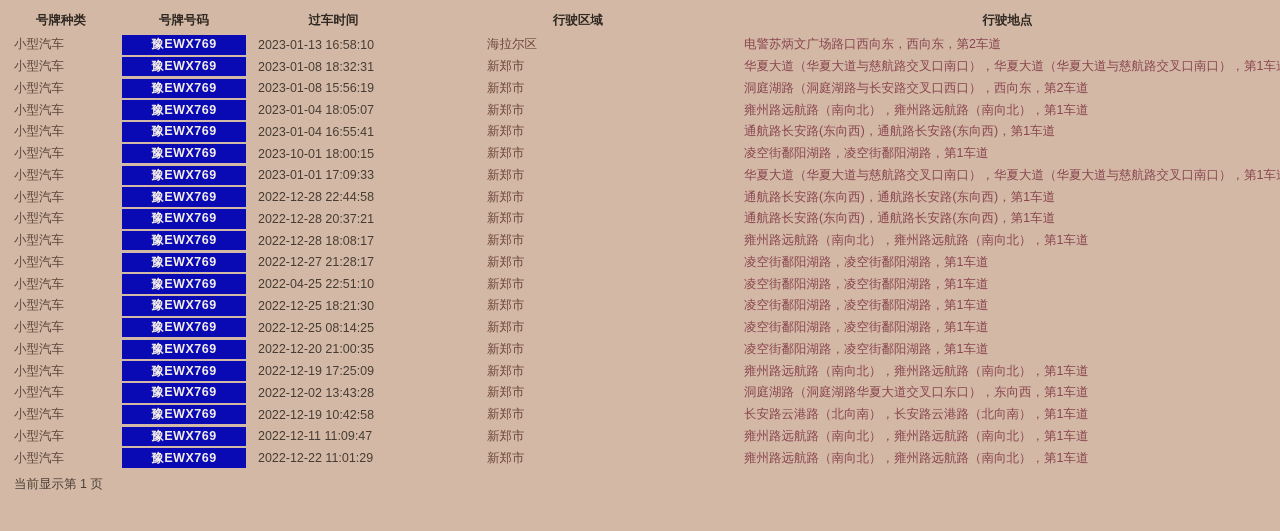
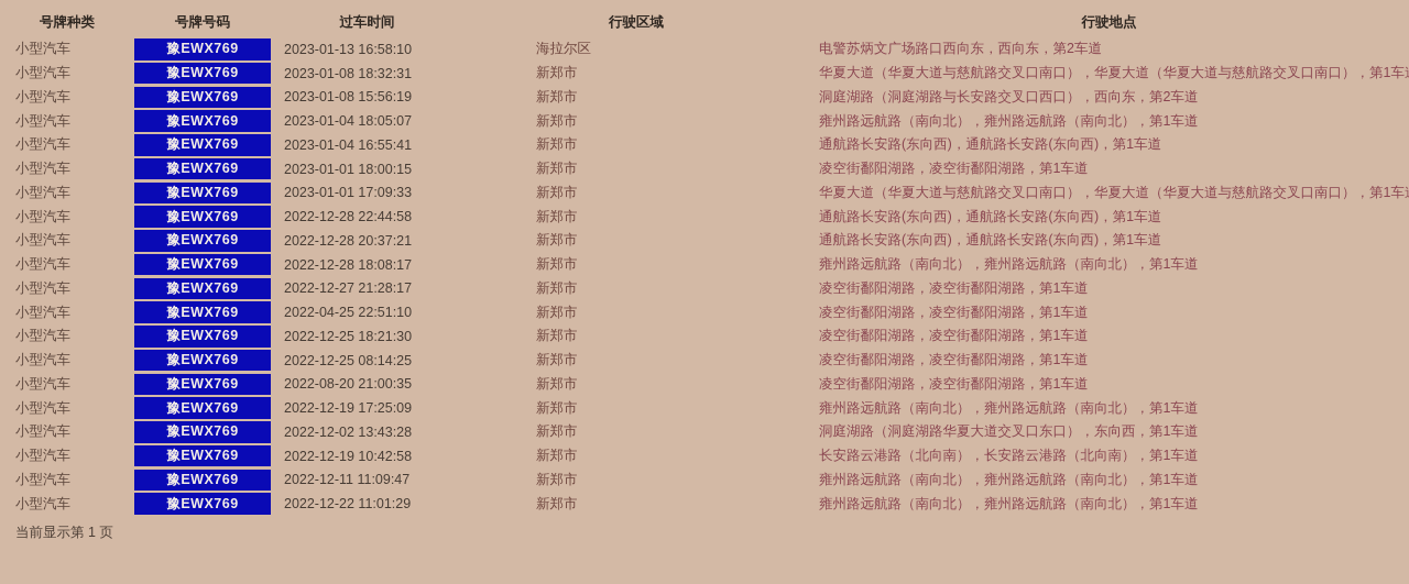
  号牌种类	号牌号码	过车时间	行驶区域	行驶地点
  小型汽车	豫EWX769	2023-01-13 16:58:10	海拉尔区	电警苏炳文广场路口西向东，西向东，第2车道
  小型汽车	豫EWX769	2023-01-08 18:32:31	新郑市	华夏大道（华夏大道与慈航路交叉口南口），华夏大道（华夏大道与慈航路交叉口南口），第1车
  小型汽车	豫EWX769	2023-01-08 15:56:19	新郑市	洞庭湖路（洞庭湖路与长安路交叉口西口），西向东，第2车道
  小型汽车	豫EWX769	2023-01-04 18:05:07	新郑市	雍州路远航路（南向北），雍州路远航路（南向北），第1车道
  小型汽车	豫EWX769	2023-01-04 16:55:41	新郑市	通航路长安路(东向西)，通航路长安路(东向西)，第1车道
- 小型汽车	豫EWX769	2023-10-01 18:00:15	新郑市	凌空街鄱阳湖路，凌空街鄱阳湖路，第1车道
+ 小型汽车	豫EWX769	2023-01-01 18:00:15	新郑市	凌空街鄱阳湖路，凌空街鄱阳湖路，第1车道
  小型汽车	豫EWX769	2023-01-01 17:09:33	新郑市	华夏大道（华夏大道与慈航路交叉口南口），华夏大道（华夏大道与慈航路交叉口南口），第1车
  小型汽车	豫EWX769	2022-12-28 22:44:58	新郑市	通航路长安路(东向西)，通航路长安路(东向西)，第1车道
  小型汽车	豫EWX769	2022-12-28 20:37:21	新郑市	通航路长安路(东向西)，通航路长安路(东向西)，第1车道
  小型汽车	豫EWX769	2022-12-28 18:08:17	新郑市	雍州路远航路（南向北），雍州路远航路（南向北），第1车道
  小型汽车	豫EWX769	2022-12-27 21:28:17	新郑市	凌空街鄱阳湖路，凌空街鄱阳湖路，第1车道
  小型汽车	豫EWX769	2022-04-25 22:51:10	新郑市	凌空街鄱阳湖路，凌空街鄱阳湖路，第1车道
  小型汽车	豫EWX769	2022-12-25 18:21:30	新郑市	凌空街鄱阳湖路，凌空街鄱阳湖路，第1车道
  小型汽车	豫EWX769	2022-12-25 08:14:25	新郑市	凌空街鄱阳湖路，凌空街鄱阳湖路，第1车道
- 小型汽车	豫EWX769	2022-12-20 21:00:35	新郑市	凌空街鄱阳湖路，凌空街鄱阳湖路，第1车道
+ 小型汽车	豫EWX769	2022-08-20 21:00:35	新郑市	凌空街鄱阳湖路，凌空街鄱阳湖路，第1车道
  小型汽车	豫EWX769	2022-12-19 17:25:09	新郑市	雍州路远航路（南向北），雍州路远航路（南向北），第1车道
  小型汽车	豫EWX769	2022-12-02 13:43:28	新郑市	洞庭湖路（洞庭湖路华夏大道交叉口东口），东向西，第1车道
  小型汽车	豫EWX769	2022-12-19 10:42:58	新郑市	长安路云港路（北向南），长安路云港路（北向南），第1车道
  小型汽车	豫EWX769	2022-12-11 11:09:47	新郑市	雍州路远航路（南向北），雍州路远航路（南向北），第1车道
  小型汽车	豫EWX769	2022-12-22 11:01:29	新郑市	雍州路远航路（南向北），雍州路远航路（南向北），第1车道
  当前显示第 1 页
